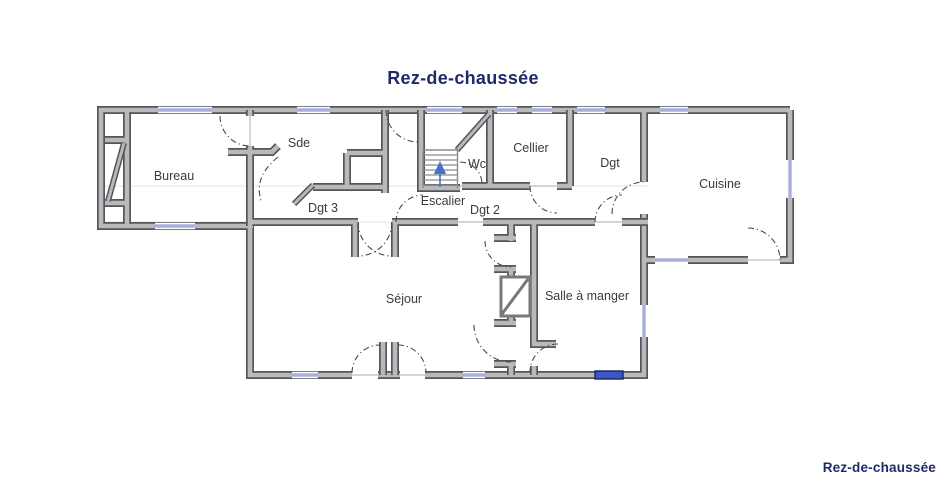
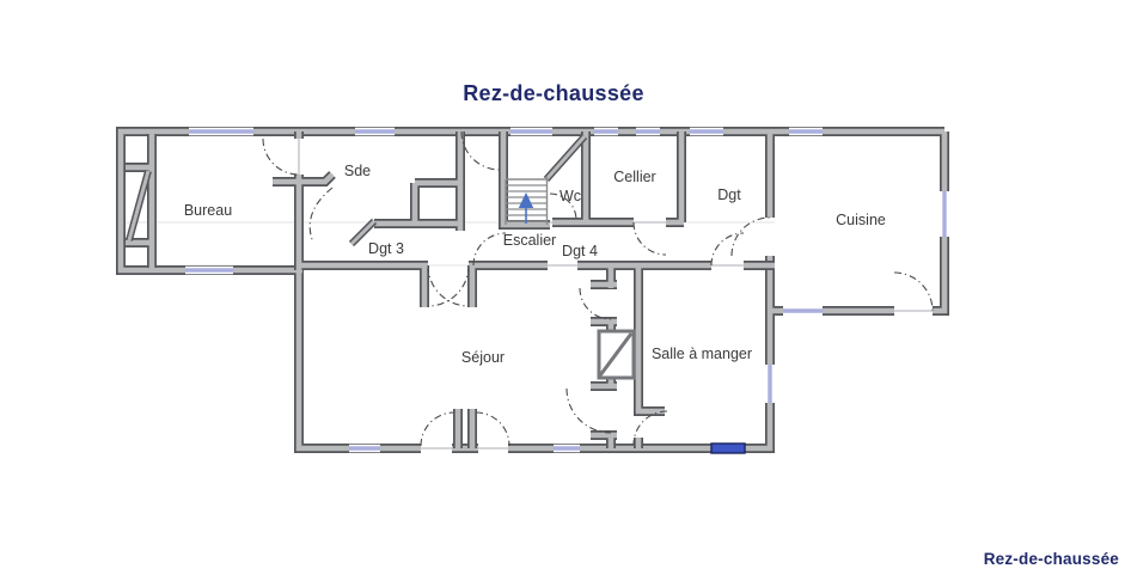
  Bureau
  Sde
  Dgt 3
  Escalier
  Wc
- Dgt 2
+ Dgt 4
  Cellier
  Dgt
  Cuisine
  Séjour
  Salle à manger
  Rez-de-chaussée
  Rez-de-chaussée
